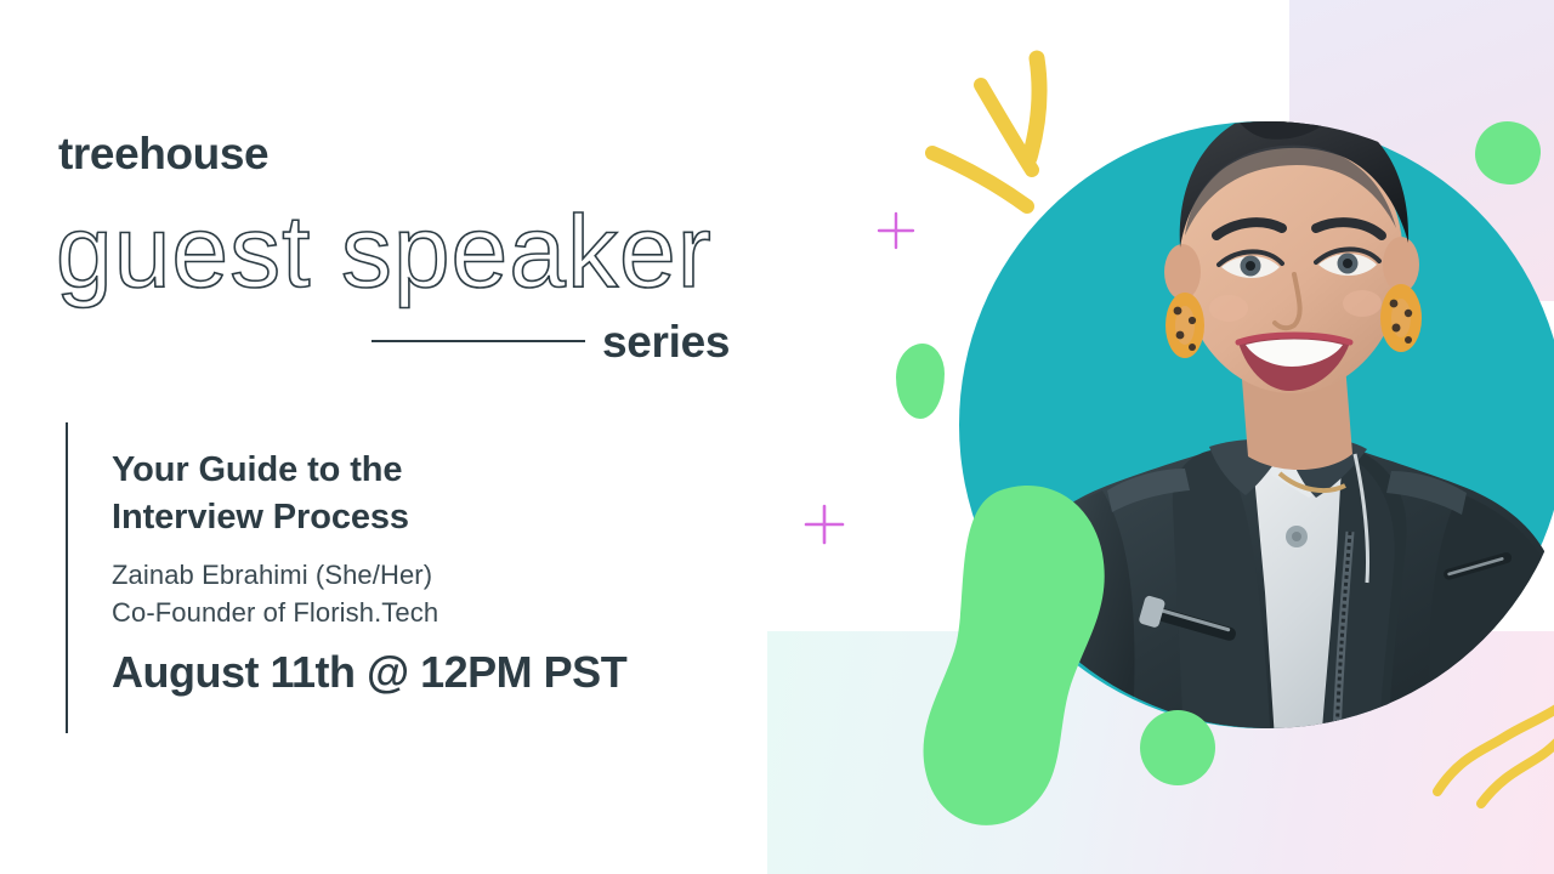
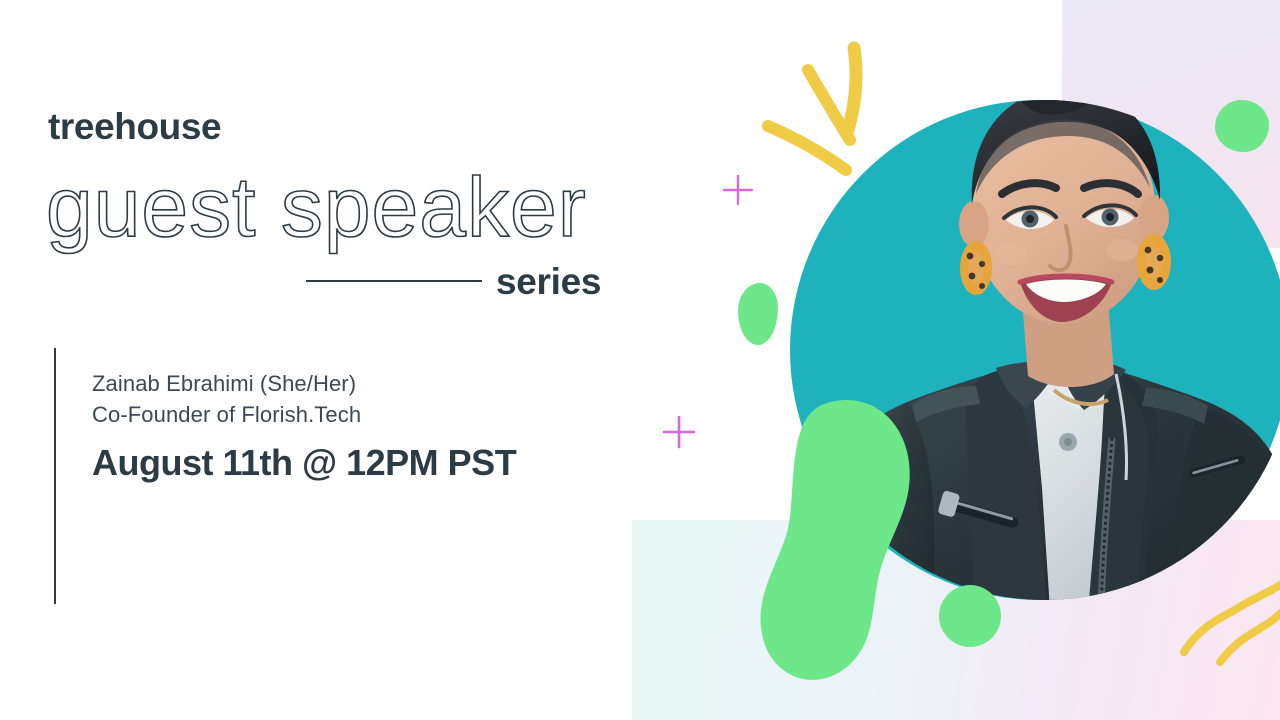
  treehouse
  guest speaker
  series
- Your Guide to the
- Interview Process
  Zainab Ebrahimi (She/Her)
  Co-Founder of Florish.Tech
  August 11th @ 12PM PST
